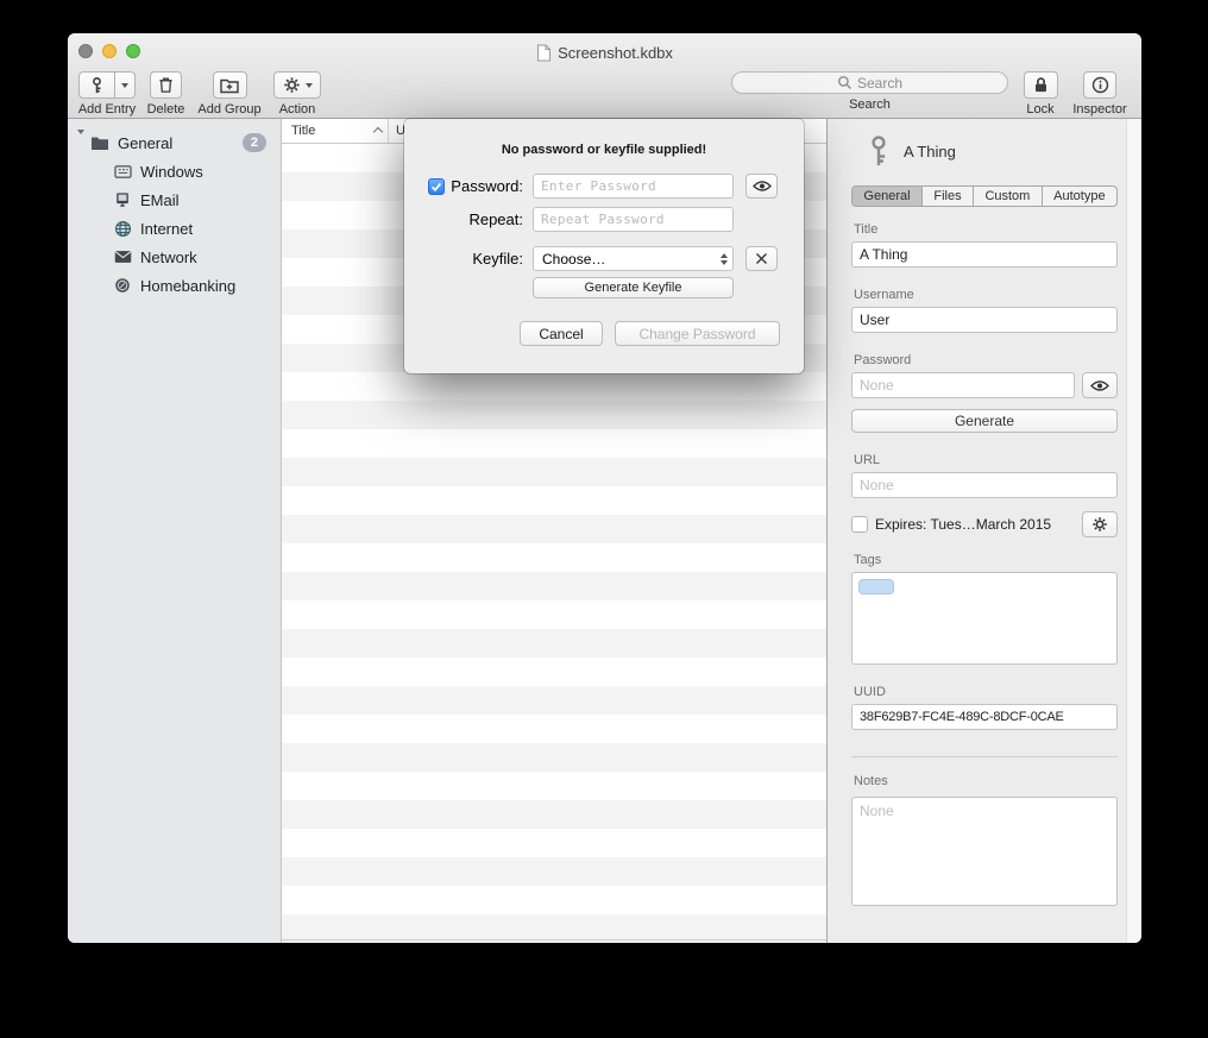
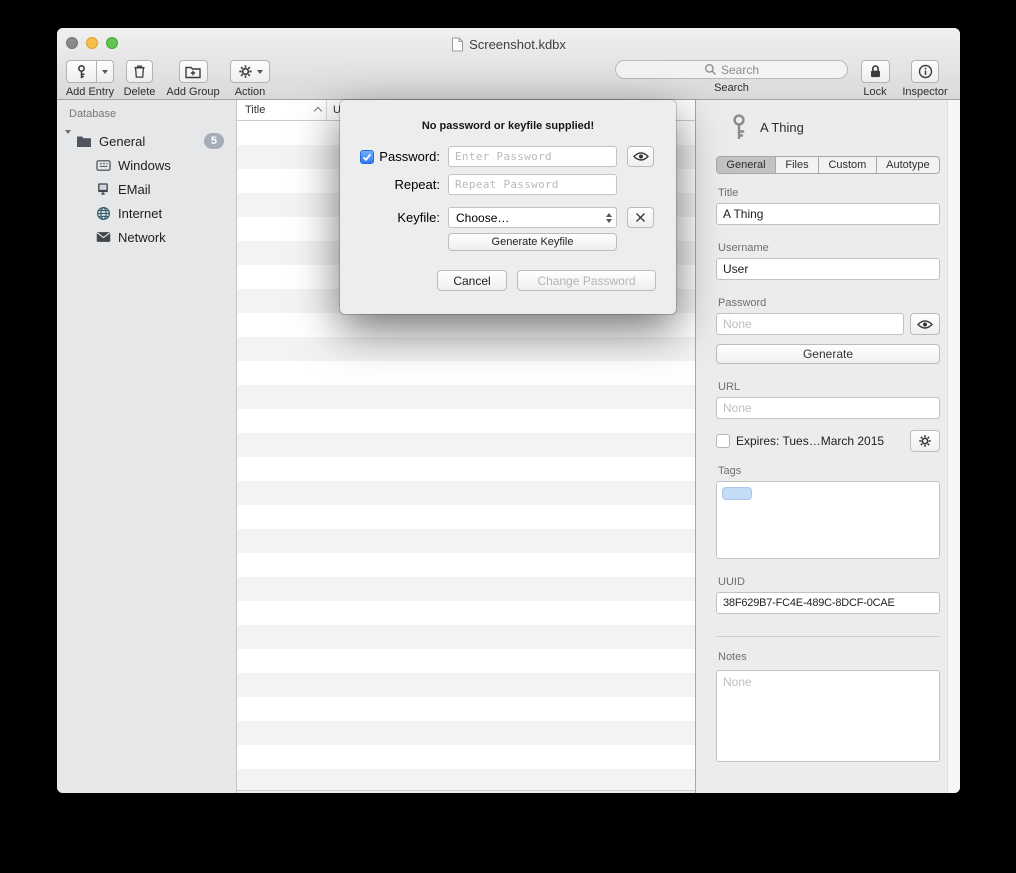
  Screenshot.kdbx
  Add Entry
  Delete
  Add Group
  Action
  Search
  Search
  Lock
  Inspector
+ Database
  General
- 2
+ 5
  Windows
  EMail
  Internet
  Network
- Homebanking
  Title
  U
  A Thing
  General
  Files
  Custom
  Autotype
  Title
  A Thing
  Username
  User
  Password
  None
  Generate
  URL
  None
  Expires: Tues…March 2015
  Tags
  UUID
  38F629B7-FC4E-489C-8DCF-0CAE
  Notes
  None
  No password or keyfile supplied!
  Password:
  Enter Password
  Repeat:
  Repeat Password
  Keyfile:
  Choose…
  Generate Keyfile
  Cancel
  Change Password
